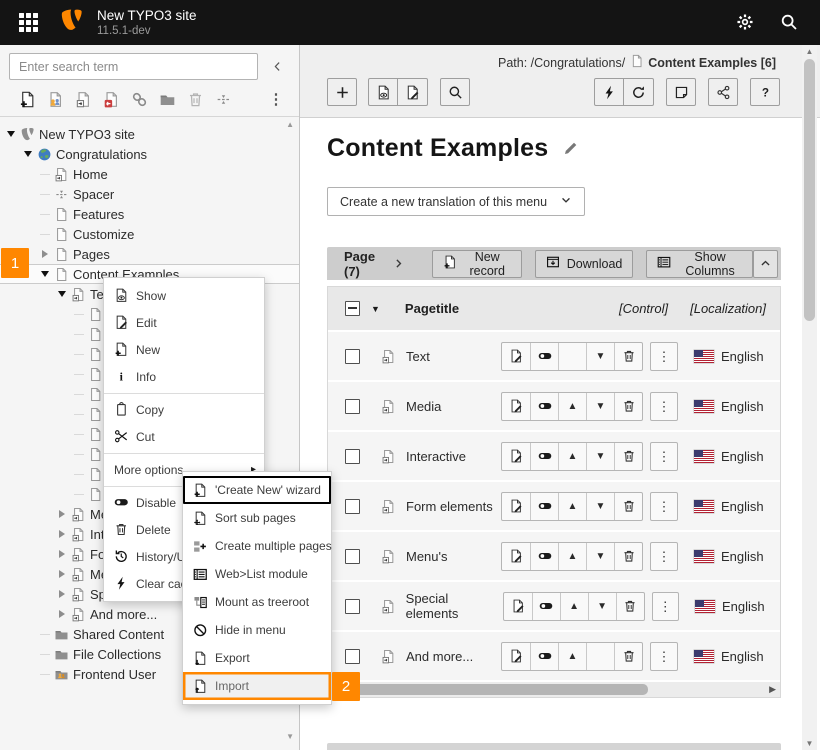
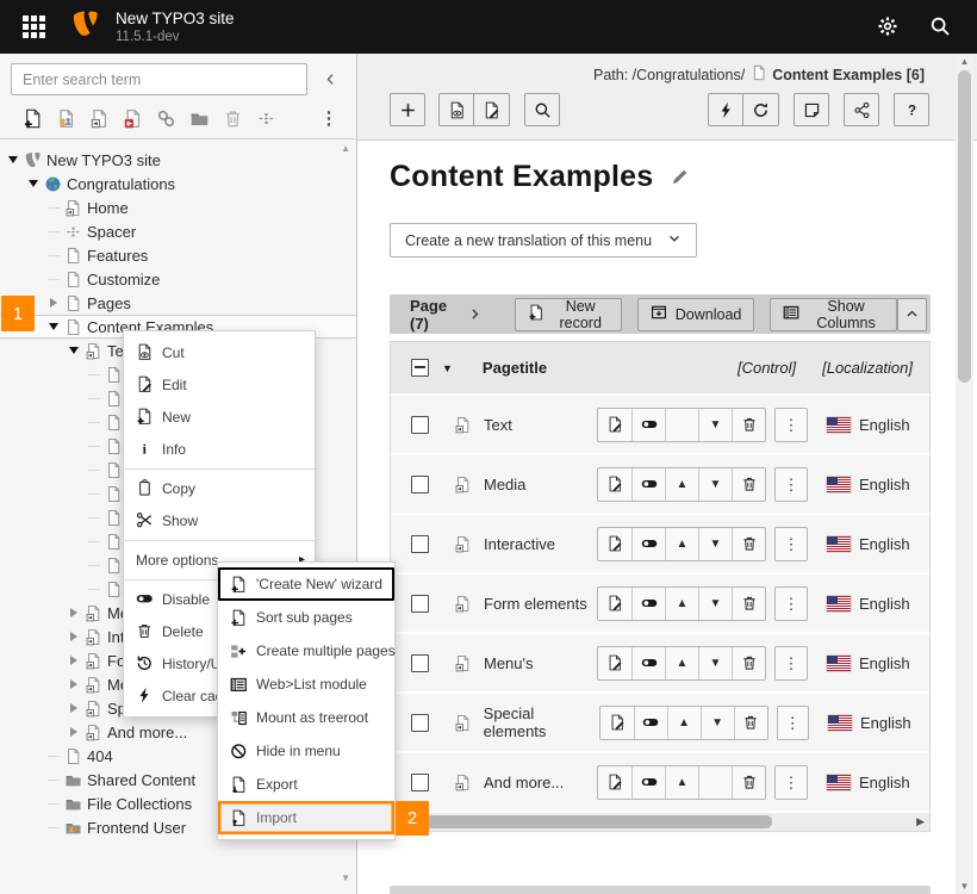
  New TYPO3 site
  11.5.1-dev
  Enter search term
  ⋮
  ▲
  ▼
  New TYPO3 site
  Congratulations
  Home
  Spacer
  Features
  Customize
  Pages
  Content Examples
  And more...
+ 404
  Shared Content
  File Collections
  Frontend User
  Path: /Congratulations/
  Content Examples [6]
  ?
  Content Examples
  Create a new translation of this menu
  Page (7)
  New record
  Download
  Show Columns
  ▼
  Pagetitle
  [Control]
  [Localization]
  Text
  ▼
  ⋮
  English
  Media
  ▲
  ▼
  ⋮
  English
  Interactive
  ▲
  ▼
  ⋮
  English
  Form elements
  ▲
  ▼
  ⋮
  English
  Menu's
  ▲
  ▼
  ⋮
  English
  Special elements
  ▲
  ▼
  ⋮
  English
  And more...
  ▲
  ⋮
  English
  ▶
  ▲
  ▼
- Show
+ Cut
  Edit
  New
  i
  Info
  Copy
- Cut
+ Show
  More options...
  ▸
  Disable
  Delete
  History/U
  Clear ca
  'Create New' wizard
  Sort sub pages
  Create multiple pages
  Web>List module
  Mount as treeroot
  Hide in menu
  Export
  Import
  1
  2
